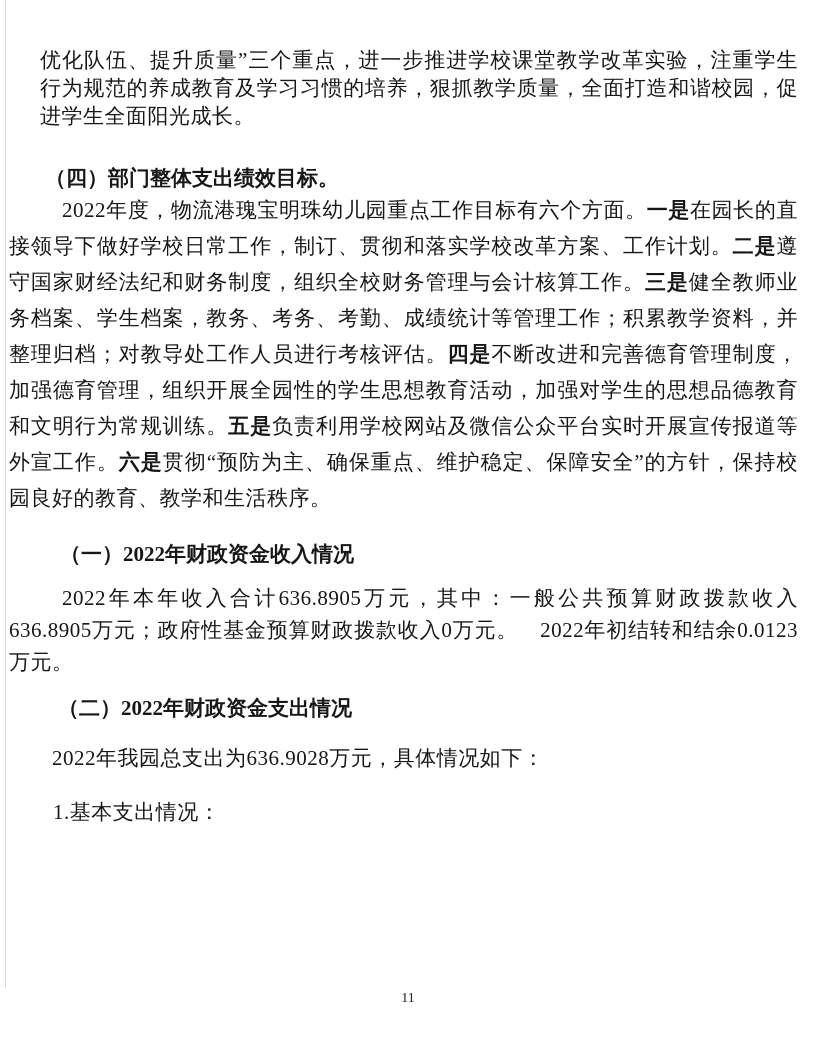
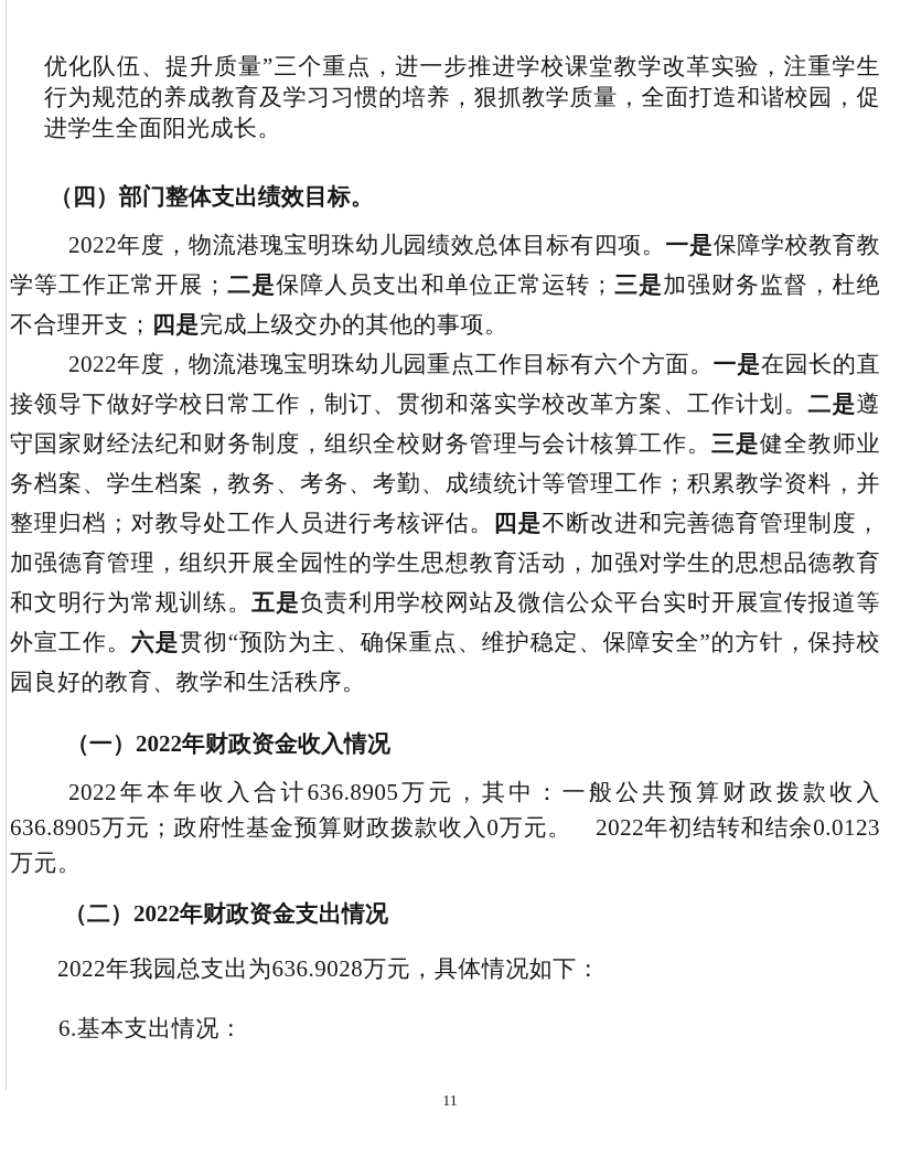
  优化队伍、提升质量”三个重点，进一步推进学校课堂教学改革实验，注重学生行为规范的养成教育及学习习惯的培养，狠抓教学质量，全面打造和谐校园，促进学生全面阳光成长。
  （四）部门整体支出绩效目标。
+ 2022年度，物流港瑰宝明珠幼儿园绩效总体目标有四项。一是保障学校教育教学等工作正常开展；二是保障人员支出和单位正常运转；三是加强财务监督，杜绝不合理开支；四是完成上级交办的其他的事项。
  2022年度，物流港瑰宝明珠幼儿园重点工作目标有六个方面。一是在园长的直接领导下做好学校日常工作，制订、贯彻和落实学校改革方案、工作计划。二是遵守国家财经法纪和财务制度，组织全校财务管理与会计核算工作。三是健全教师业务档案、学生档案，教务、考务、考勤、成绩统计等管理工作；积累教学资料，并整理归档；对教导处工作人员进行考核评估。四是不断改进和完善德育管理制度，加强德育管理，组织开展全园性的学生思想教育活动，加强对学生的思想品德教育和文明行为常规训练。五是负责利用学校网站及微信公众平台实时开展宣传报道等外宣工作。六是贯彻“预防为主、确保重点、维护稳定、保障安全”的方针，保持校园良好的教育、教学和生活秩序。
  （一）2022年财政资金收入情况
  2022年本年收入合计636.8905万元，其中：一般公共预算财政拨款收入636.8905万元；政府性基金预算财政拨款收入0万元。 2022年初结转和结余0.0123万元。
  （二）2022年财政资金支出情况
  2022年我园总支出为636.9028万元，具体情况如下：
- 1.基本支出情况：
+ 6.基本支出情况：
  11
